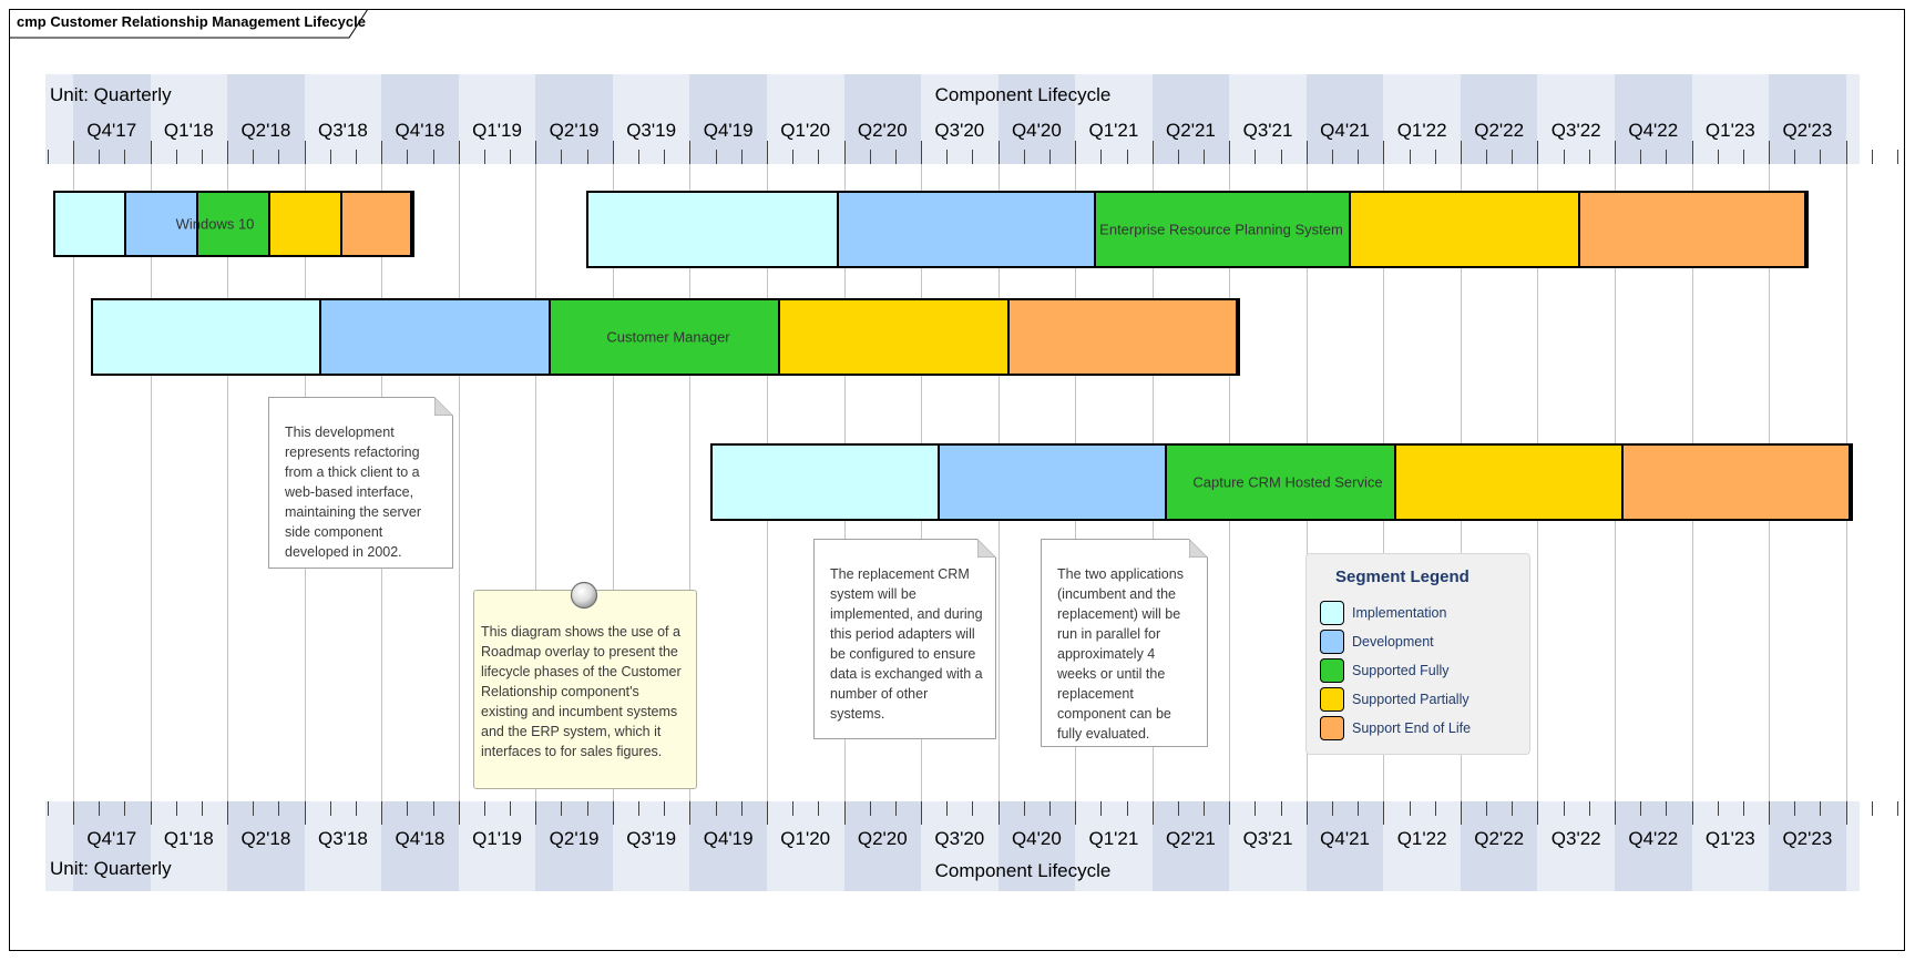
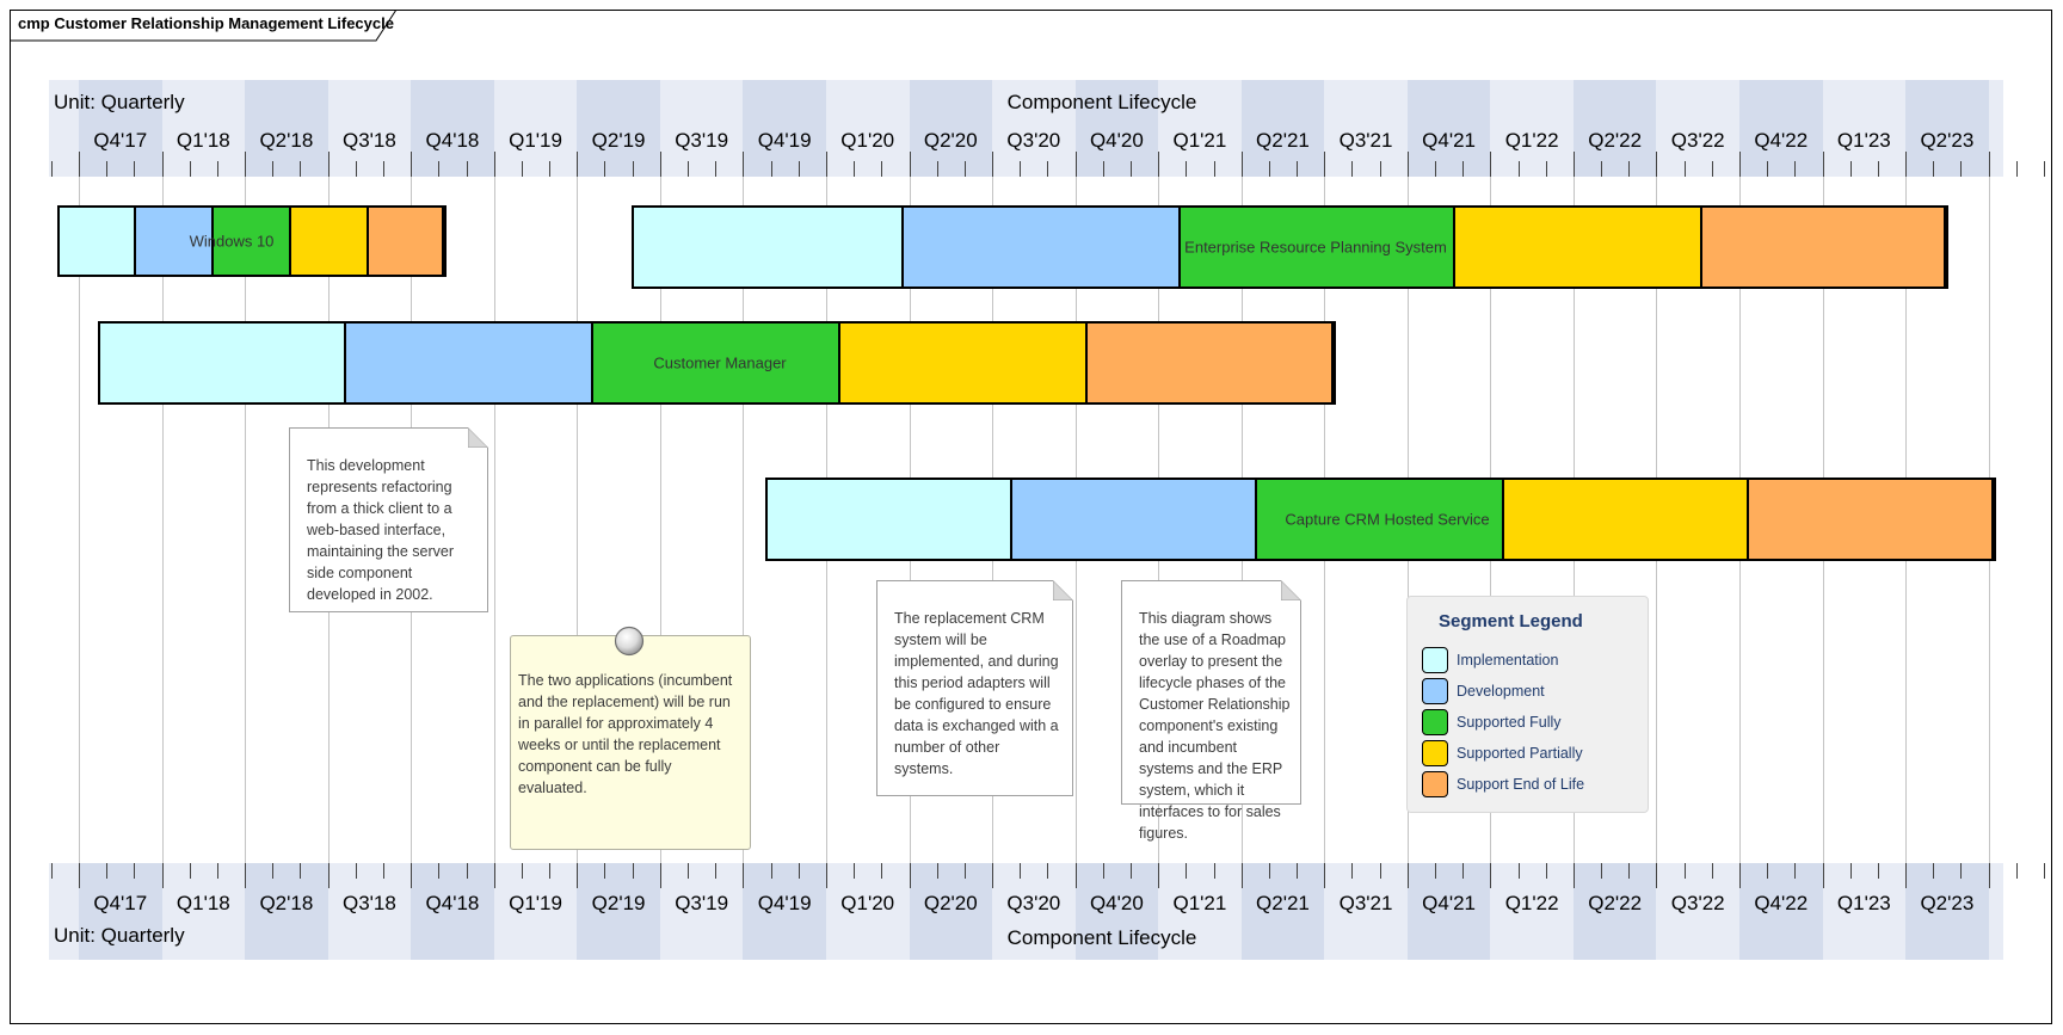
  cmp Customer Relationship Management Lifecycle
  Unit: Quarterly
  Component Lifecycle
  Q4'17
  Q1'18
  Q2'18
  Q3'18
  Q4'18
  Q1'19
  Q2'19
  Q3'19
  Q4'19
  Q1'20
  Q2'20
  Q3'20
  Q4'20
  Q1'21
  Q2'21
  Q3'21
  Q4'21
  Q1'22
  Q2'22
  Q3'22
  Q4'22
  Q1'23
  Q2'23
  Unit: Quarterly
  Component Lifecycle
  Q4'17
  Q1'18
  Q2'18
  Q3'18
  Q4'18
  Q1'19
  Q2'19
  Q3'19
  Q4'19
  Q1'20
  Q2'20
  Q3'20
  Q4'20
  Q1'21
  Q2'21
  Q3'21
  Q4'21
  Q1'22
  Q2'22
  Q3'22
  Q4'22
  Q1'23
  Q2'23
  Windows 10
  Enterprise Resource Planning System
  Customer Manager
  Capture CRM Hosted Service
  This development represents refactoring from a thick client to a web-based interface, maintaining the server side component developed in 2002.
- This diagram shows the use of a Roadmap overlay to present the lifecycle phases of the Customer Relationship component's existing and incumbent systems and the ERP system, which it interfaces to for sales figures.
+ The two applications (incumbent and the replacement) will be run in parallel for approximately 4 weeks or until the replacement component can be fully evaluated.
  The replacement CRM system will be implemented, and during this period adapters will be configured to ensure data is exchanged with a number of other systems.
- The two applications (incumbent and the replacement) will be run in parallel for approximately 4 weeks or until the replacement component can be fully evaluated.
+ This diagram shows the use of a Roadmap overlay to present the lifecycle phases of the Customer Relationship component's existing and incumbent systems and the ERP system, which it interfaces to for sales figures.
  Segment Legend
  Implementation
  Development
  Supported Fully
  Supported Partially
  Support End of Life
